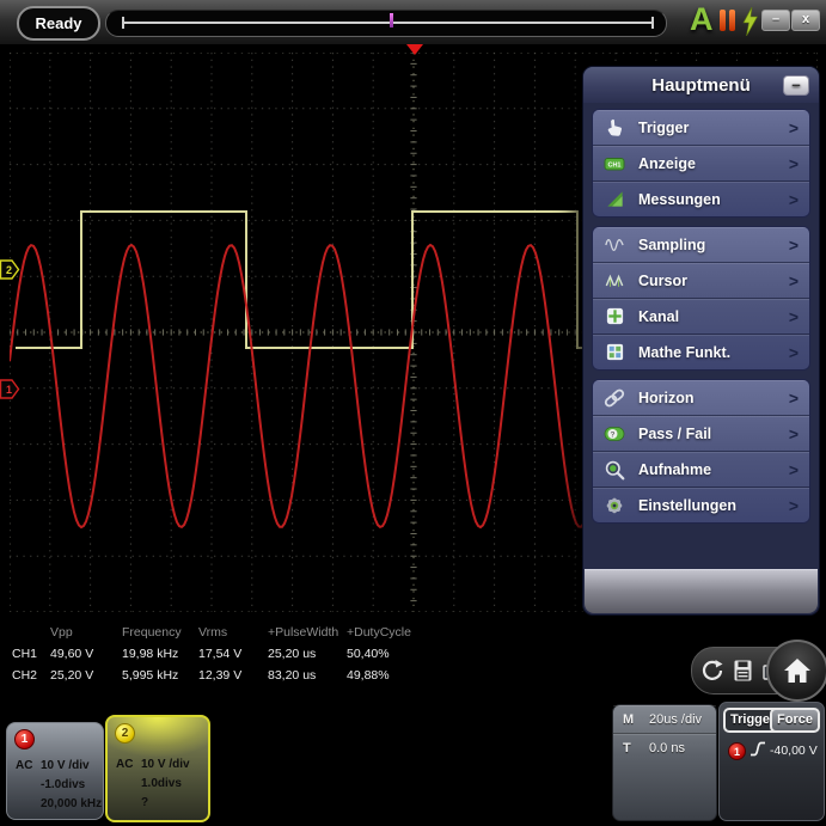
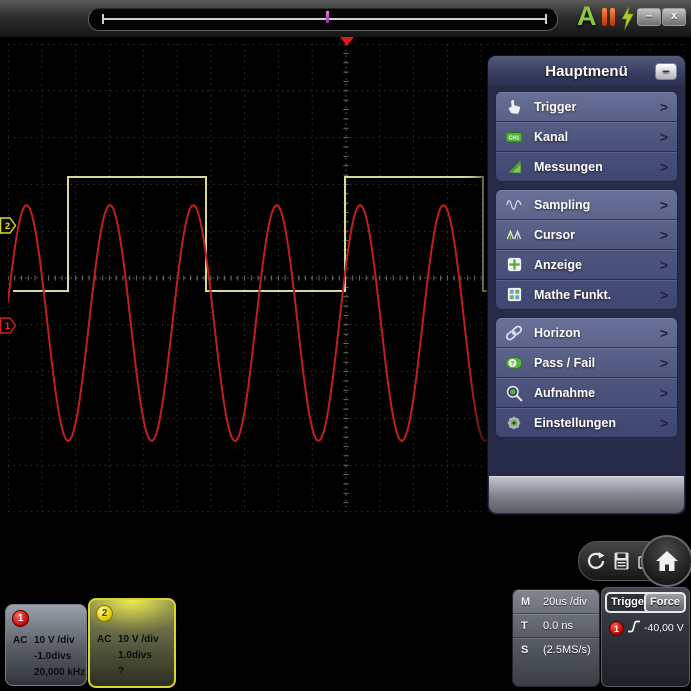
- Ready
  A
  –
  x
  2
  1
  Hauptmenü
  –
  Trigger
  >
- Anzeige
+ Kanal
  >
  Messungen
  >
  Sampling
  >
  Cursor
  >
- Kanal
+ Anzeige
  >
  Mathe Funkt.
  >
  Horizon
  >
  Pass / Fail
  >
  Aufnahme
  >
  Einstellungen
  >
- Vpp
- Frequency
- Vrms
- +PulseWidth
- +DutyCycle
- CH1
- 49,60 V
- 19,98 kHz
- 17,54 V
- 25,20 us
- 50,40%
- CH2
- 25,20 V
- 5,995 kHz
- 12,39 V
- 83,20 us
- 49,88%
  1
  AC
  10 V /div
  -1.0divs
  20,000 kHz
  2
  AC
  10 V /div
  1.0divs
  ?
  M
  20us /div
  T
  0.0 ns
+ S
+ (2.5MS/s)
  Trigge
  Force
  1
  -40,00 V
